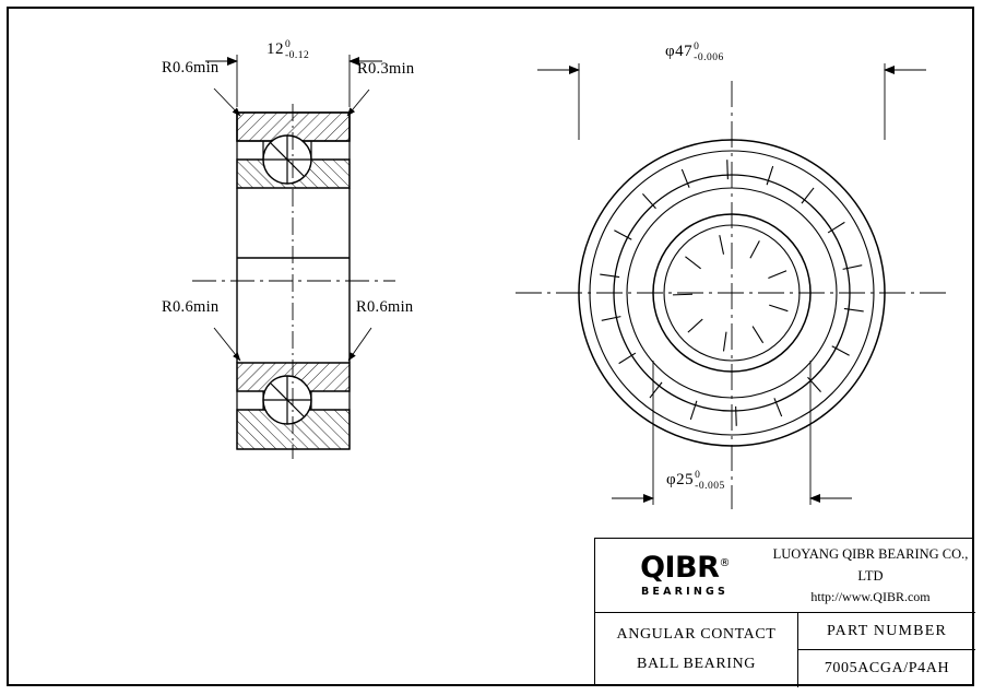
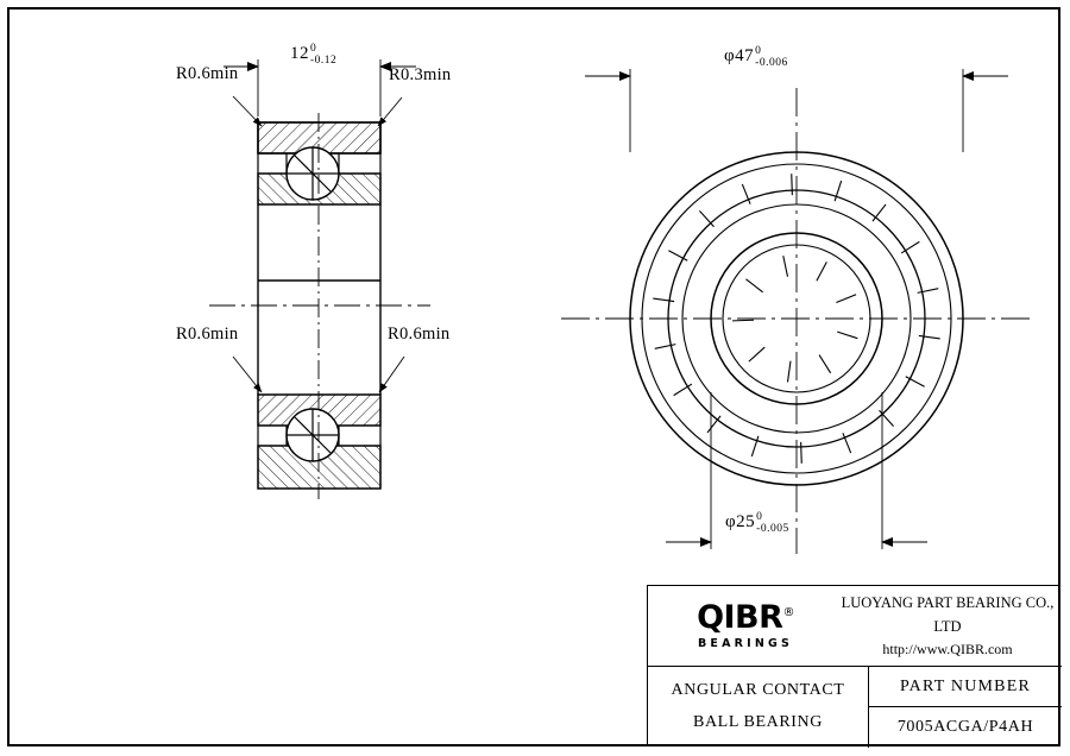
  12
  0
  -0.12
  φ47
  0
  -0.006
  φ25
  0
  -0.005
  R0.6min
  R0.3min
  R0.6min
  R0.6min
  QIBR®
  BEARINGS
- LUOYANG QIBR BEARING CO., LTD
+ LUOYANG PART BEARING CO., LTD
  http://www.QIBR.com
  ANGULAR CONTACT
  BALL BEARING
  PART NUMBER
  7005ACGA/P4AH
